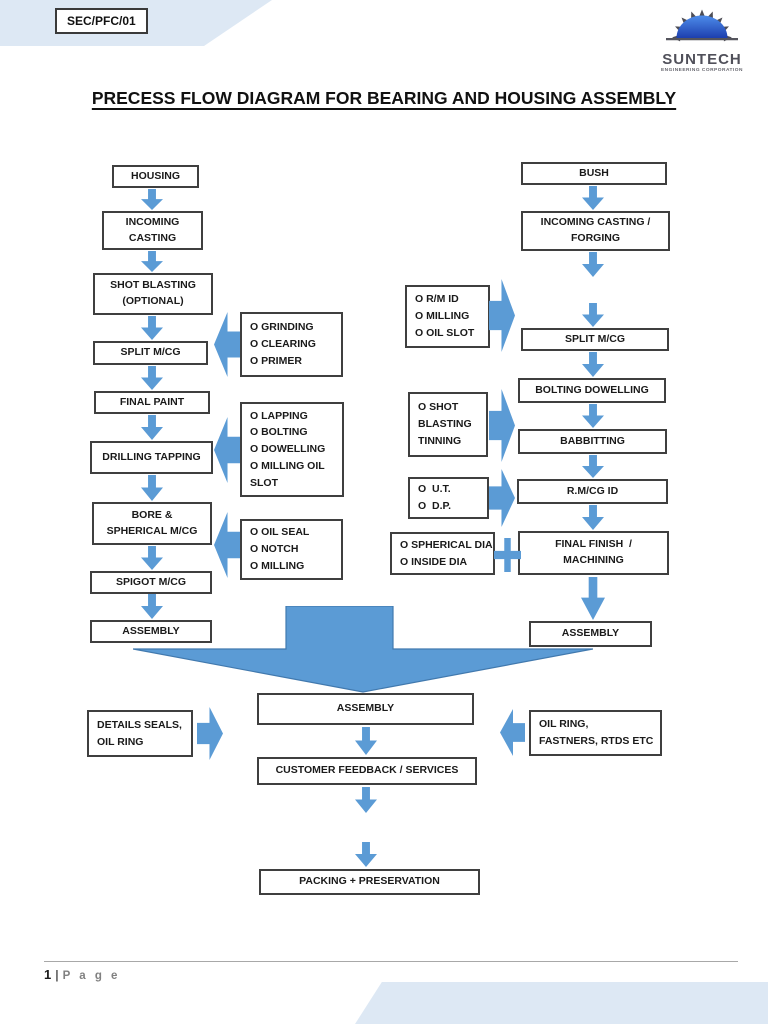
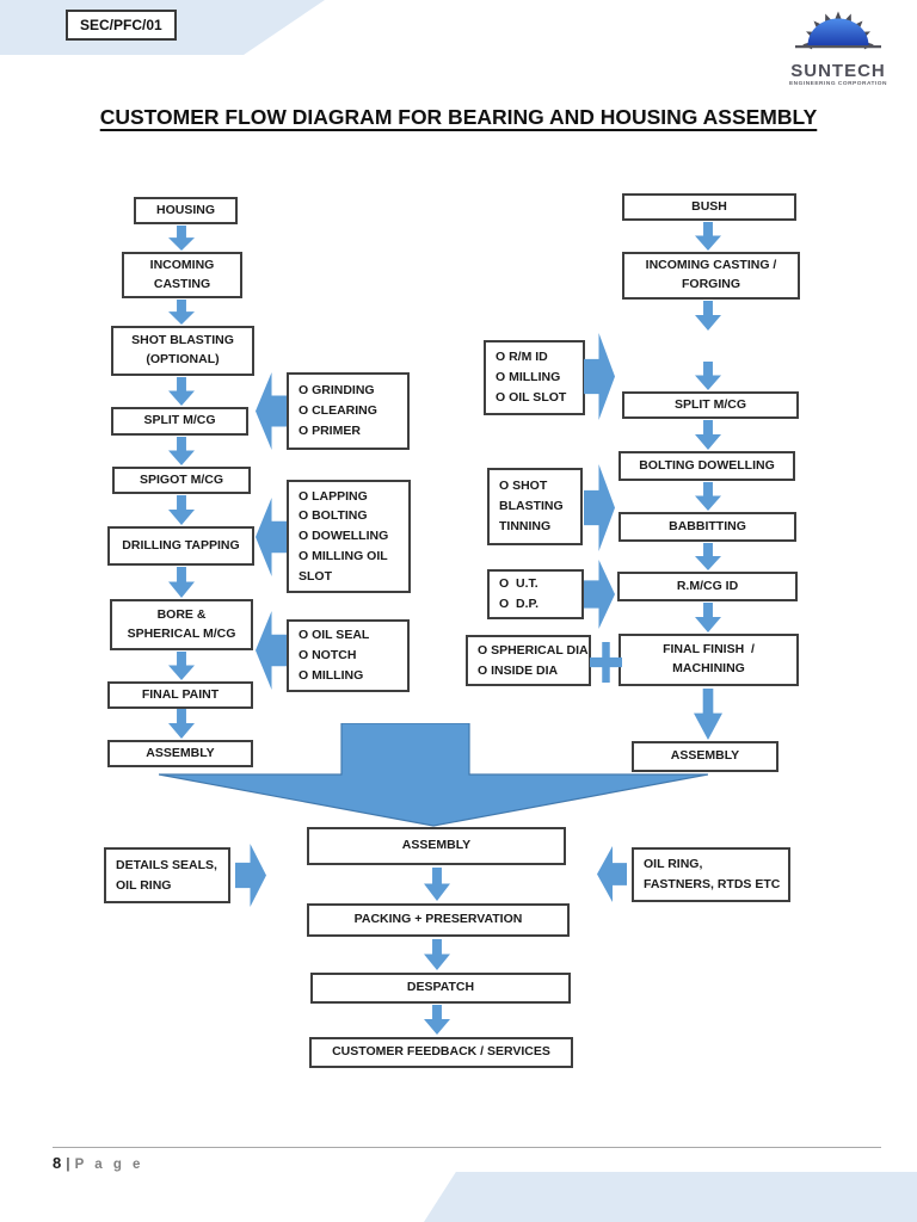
  SEC/PFC/01
  SUNTECH
- PRECESS FLOW DIAGRAM FOR BEARING AND HOUSING ASSEMBLY
+ CUSTOMER FLOW DIAGRAM FOR BEARING AND HOUSING ASSEMBLY
  HOUSING
  INCOMING
  CASTING
  SHOT BLASTING
  (OPTIONAL)
  SPLIT M/CG
- FINAL PAINT
+ SPIGOT M/CG
  DRILLING TAPPING
  BORE &
  SPHERICAL M/CG
- SPIGOT M/CG
+ FINAL PAINT
  ASSEMBLY
  O GRINDING
  O CLEARING
  O PRIMER
  O LAPPING
  O BOLTING
  O DOWELLING
  O MILLING OIL
  SLOT
  O OIL SEAL
  O NOTCH
  O MILLING
  BUSH
  INCOMING CASTING /
  FORGING
  SPLIT M/CG
  BOLTING DOWELLING
  BABBITTING
  R.M/CG ID
  FINAL FINISH /
  MACHINING
  ASSEMBLY
  O R/M ID
  O MILLING
  O OIL SLOT
  O SHOT
  BLASTING
  TINNING
  O U.T.
  O D.P.
  O SPHERICAL DIA
  O INSIDE DIA
  ASSEMBLY
- CUSTOMER FEEDBACK / SERVICES
+ PACKING + PRESERVATION
+ DESPATCH
- PACKING + PRESERVATION
+ CUSTOMER FEEDBACK / SERVICES
  DETAILS SEALS,
  OIL RING
  OIL RING,
  FASTNERS, RTDS ETC
- 1 | P a g e
+ 8 | P a g e
